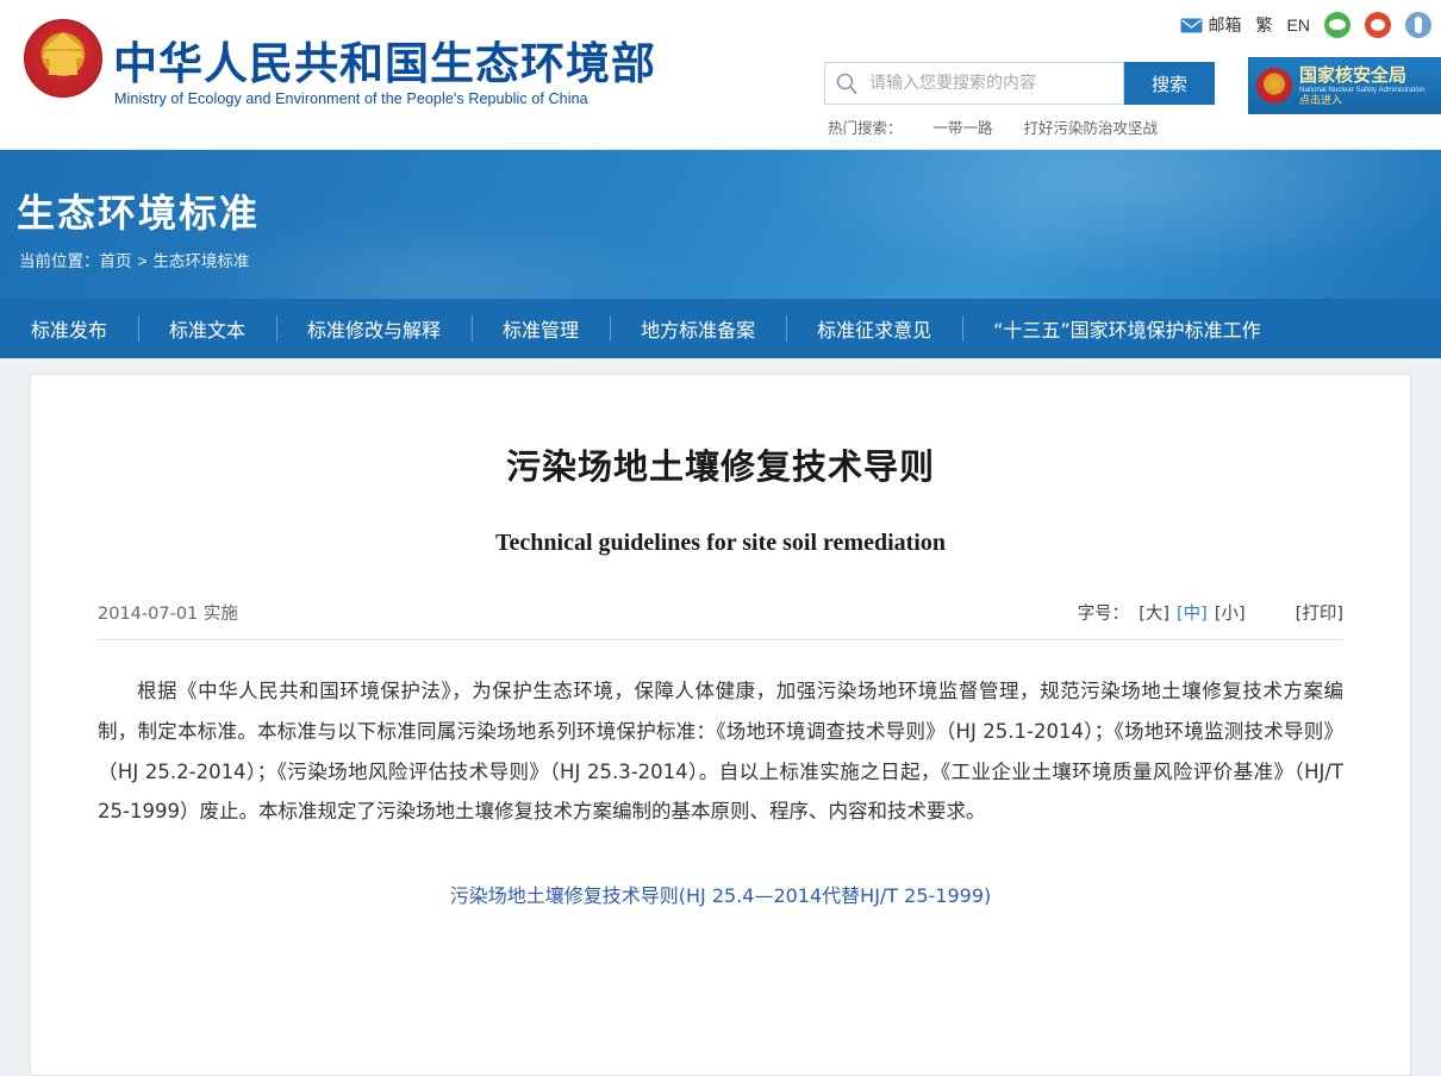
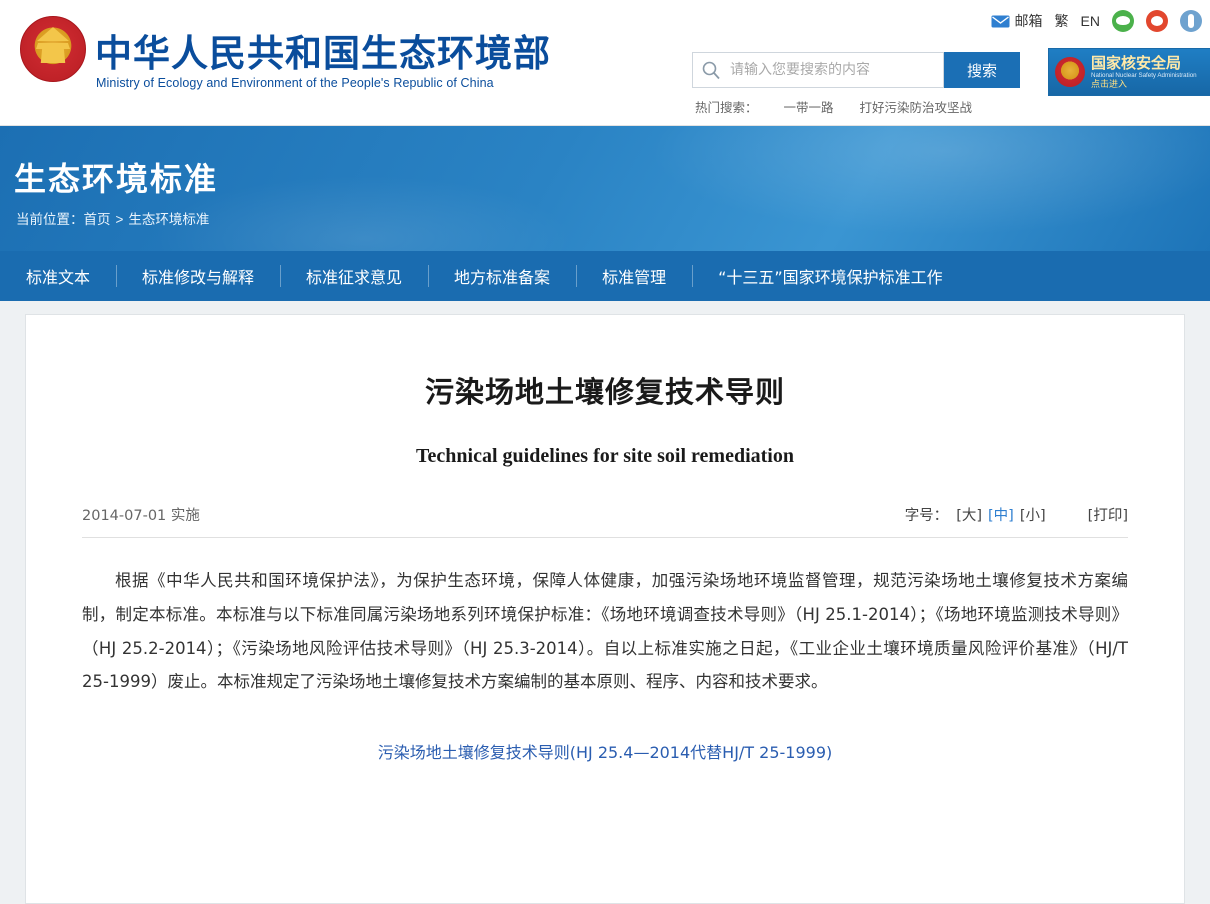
  中华人民共和国生态环境部
  Ministry of Ecology and Environment of the People's Republic of China
  邮箱
  繁
  EN
  请输入您要搜索的内容
  搜索
  热门搜索：
  一带一路
  打好污染防治攻坚战
  国家核安全局
  点击进入
  生态环境标准
  当前位置：首页 > 生态环境标准
- 标准发布
  标准文本
  标准修改与解释
- 标准管理
+ 标准征求意见
  地方标准备案
- 标准征求意见
+ 标准管理
  “十三五”国家环境保护标准工作
  污染场地土壤修复技术导则
  Technical guidelines for site soil remediation
  2014-07-01 实施
  字号：
  [大]
  [中]
  [小]
  [打印]
  根据《中华人民共和国环境保护法》，为保护生态环境，保障人体健康，加强污染场地环境监督管理，规范污染场地土壤修复技术方案编制，制定本标准。本标准与以下标准同属污染场地系列环境保护标准：《场地环境调查技术导则》（HJ 25.1-2014）；《场地环境监测技术导则》（HJ 25.2-2014）；《污染场地风险评估技术导则》（HJ 25.3-2014）。自以上标准实施之日起，《工业企业土壤环境质量风险评价基准》（HJ/T 25-1999）废止。本标准规定了污染场地土壤修复技术方案编制的基本原则、程序、内容和技术要求。
  污染场地土壤修复技术导则(HJ 25.4—2014代替HJ/T 25-1999)
